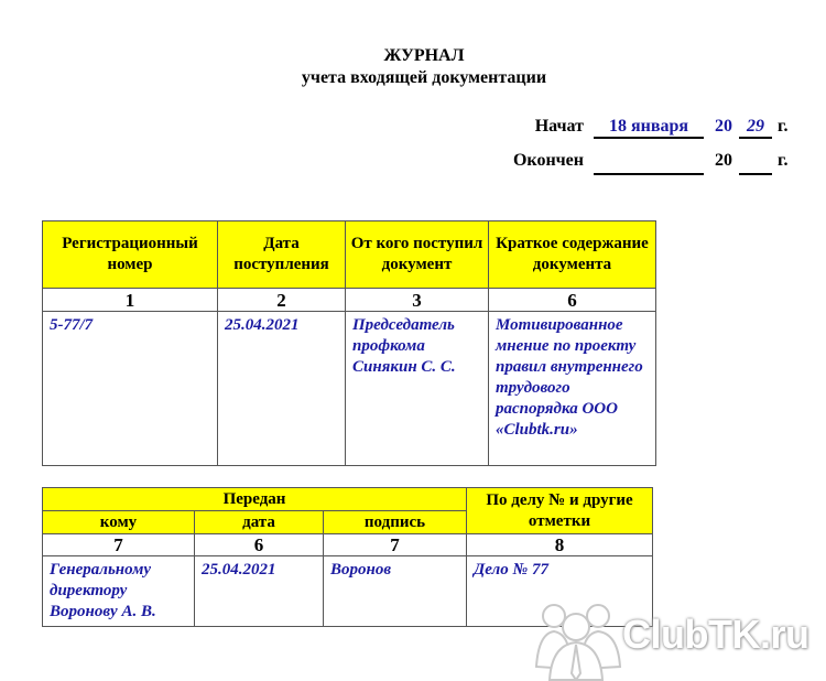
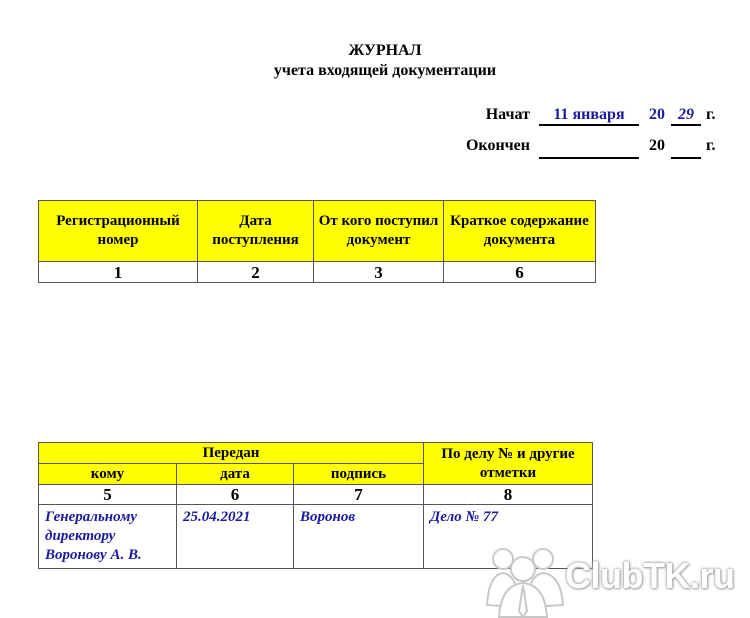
  ЖУРНАЛ
  учета входящей документации
  Начат
- 18 января
+ 11 января
  20
  29
  г.
  Окончен
  20
  г.
  Регистрационный номер	Дата поступления	От кого поступил документ	Краткое содержание документа
  1	2	3	6
- 5-77/7	25.04.2021	Председатель профкома Синякин С. С.	Мотивированное мнение по проекту правил внутреннего трудового распорядка ООО «Clubtk.ru»
  Передан	По делу № и другие отметки
  кому	дата	подпись
- 7	6	7	8
+ 5	6	7	8
  Генеральному директору Воронову А. В.	25.04.2021	Воронов	Дело № 77
  ClubTK.ru
